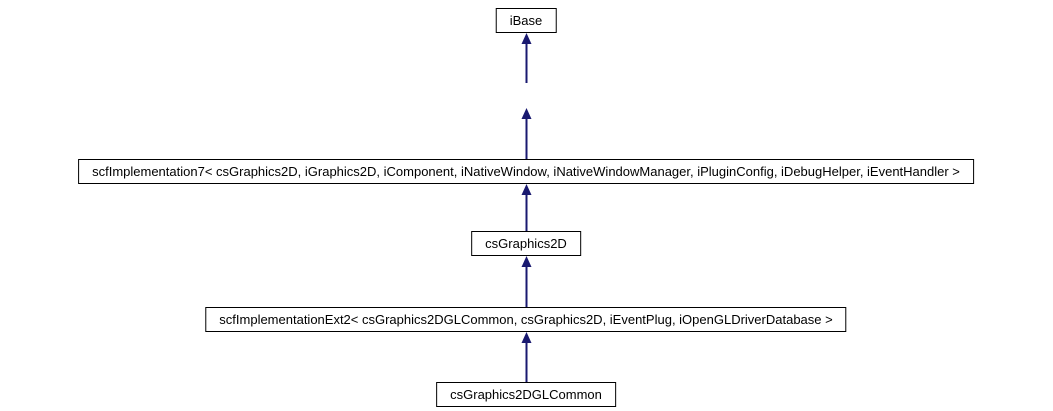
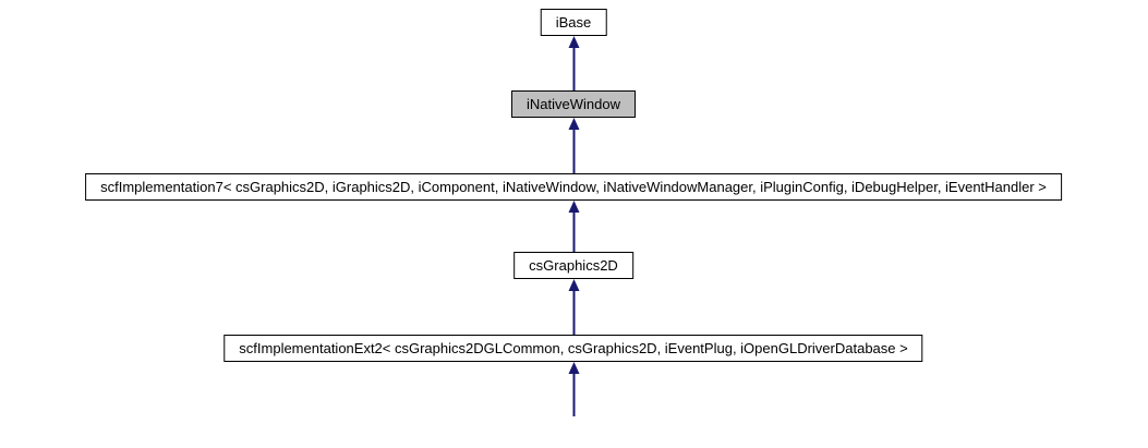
  iBase
+ iNativeWindow
  scfImplementation7< csGraphics2D, iGraphics2D, iComponent, iNativeWindow, iNativeWindowManager, iPluginConfig, iDebugHelper, iEventHandler >
  csGraphics2D
  scfImplementationExt2< csGraphics2DGLCommon, csGraphics2D, iEventPlug, iOpenGLDriverDatabase >
- csGraphics2DGLCommon
